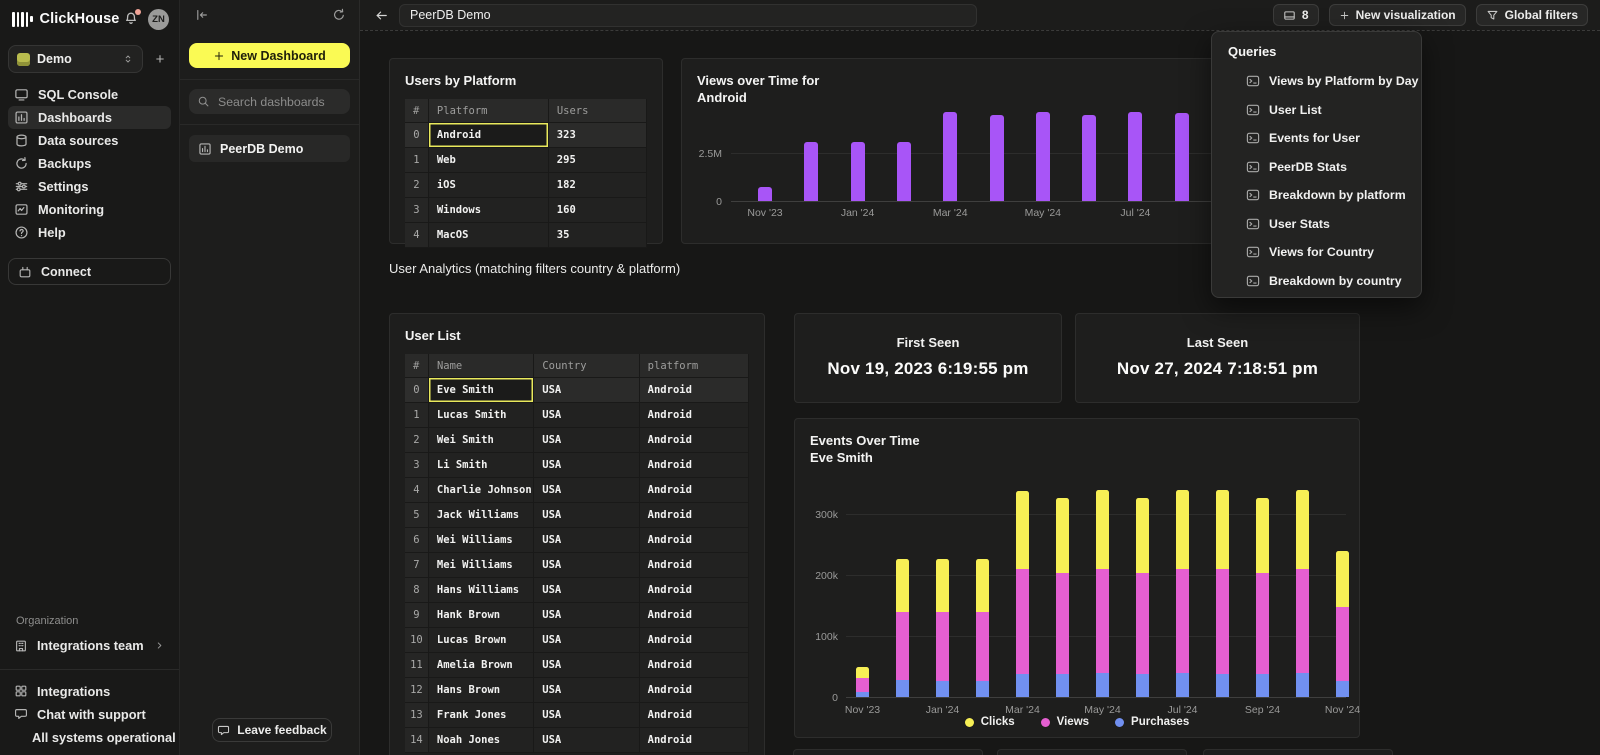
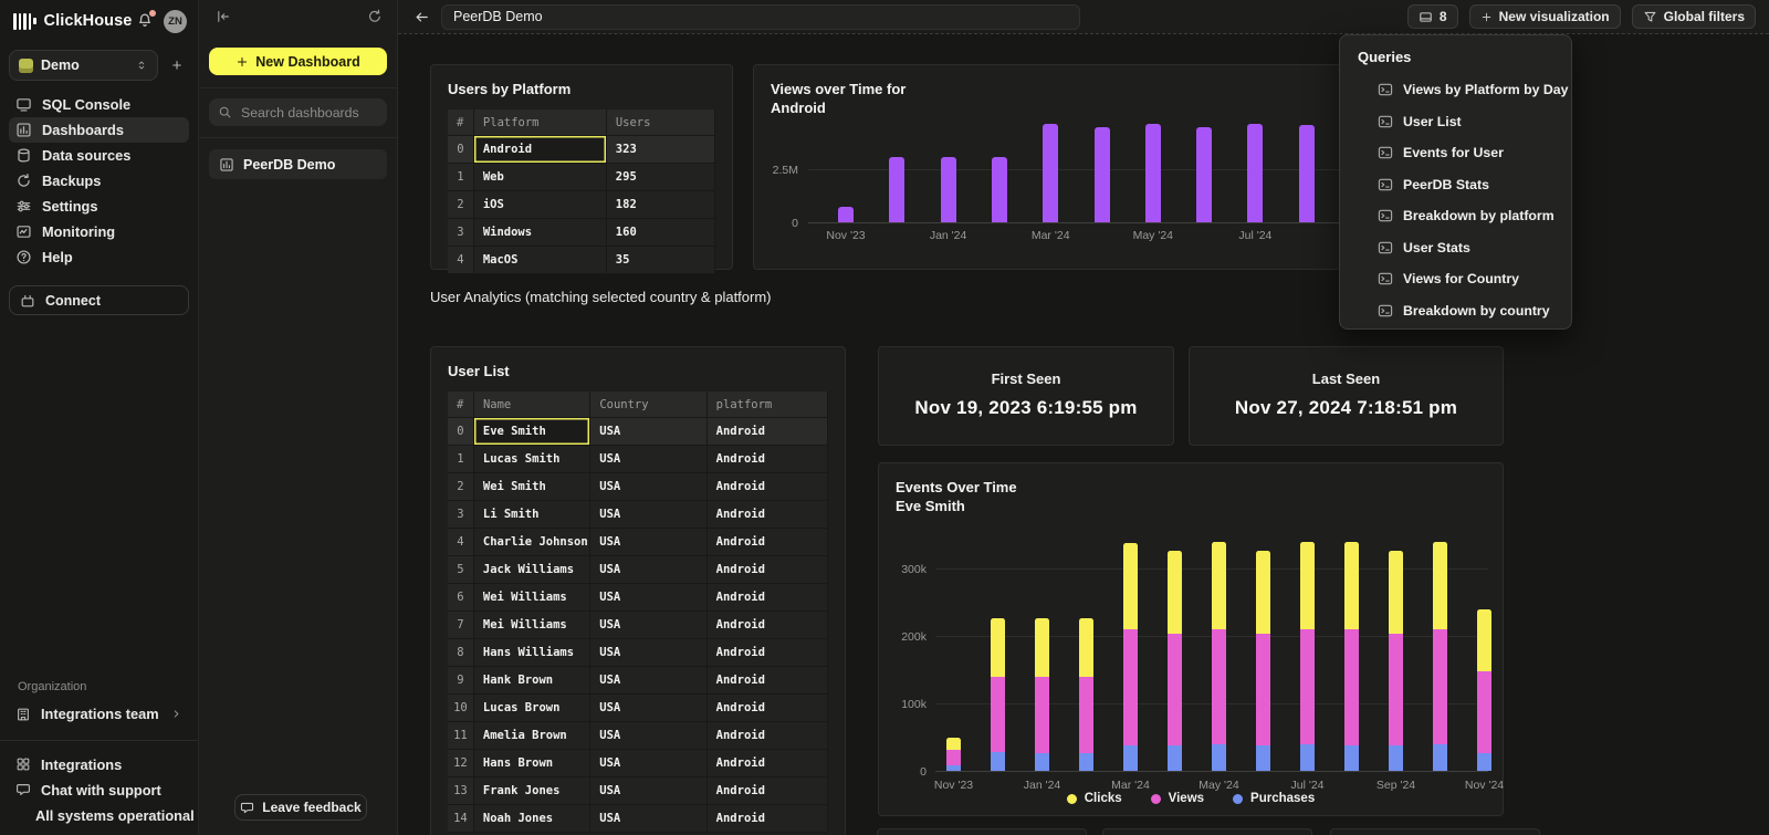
  ClickHouse
  ZN
  Demo
  +
  SQL Console
  Dashboards
  Data sources
  Backups
  Settings
  Monitoring
  Help
  Connect
  Organization
  Integrations team
  Integrations
  Chat with support
  All systems operational
  New Dashboard
  Search dashboards
  PeerDB Demo
  Leave feedback
  PeerDB Demo
  8
  New visualization
  Global filters
  Users by Platform
  #
  Platform
  Users
  0
  Android
  323
  1
  Web
  295
  2
  iOS
  182
  3
  Windows
  160
  4
  MacOS
  35
  Views over Time for
  Android
  2.5M
  0
  Nov '23
  Jan '24
  Mar '24
  May '24
  Jul '24
- User Analytics (matching filters country & platform)
+ User Analytics (matching selected country & platform)
  User List
  #
  Name
  Country
  platform
  0
  Eve Smith
  USA
  Android
  1
  Lucas Smith
  USA
  Android
  2
  Wei Smith
  USA
  Android
  3
  Li Smith
  USA
  Android
  4
  Charlie Johnson
  USA
  Android
  5
  Jack Williams
  USA
  Android
  6
  Wei Williams
  USA
  Android
  7
  Mei Williams
  USA
  Android
  8
  Hans Williams
  USA
  Android
  9
  Hank Brown
  USA
  Android
  10
  Lucas Brown
  USA
  Android
  11
  Amelia Brown
  USA
  Android
  12
  Hans Brown
  USA
  Android
  13
  Frank Jones
  USA
  Android
  14
  Noah Jones
  USA
  Android
  First Seen
  Nov 19, 2023 6:19:55 pm
  Last Seen
  Nov 27, 2024 7:18:51 pm
  Events Over Time
  Eve Smith
  0
  100k
  200k
  300k
  Nov '23
  Jan '24
  Mar '24
  May '24
  Jul '24
  Sep '24
  Nov '24
  Clicks
  Views
  Purchases
  Queries
  Views by Platform by Day
  User List
  Events for User
  PeerDB Stats
  Breakdown by platform
  User Stats
  Views for Country
  Breakdown by country
